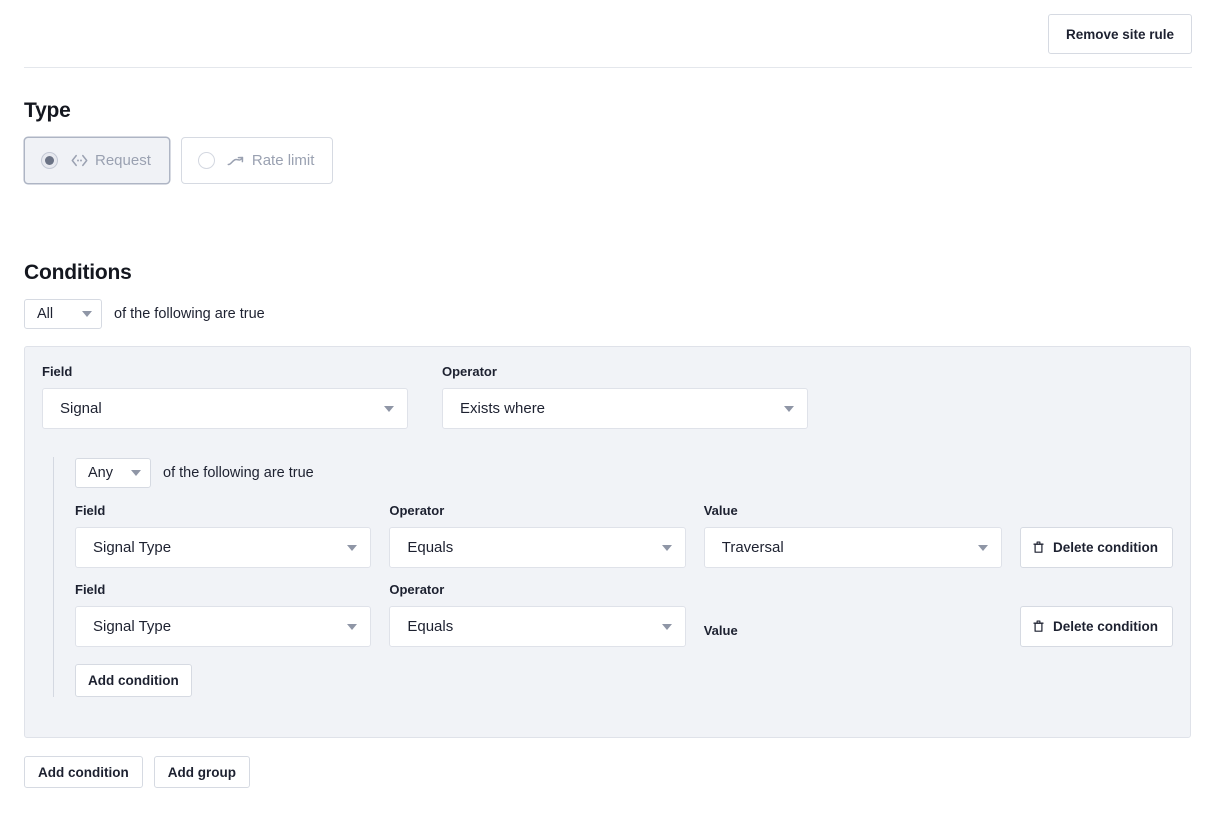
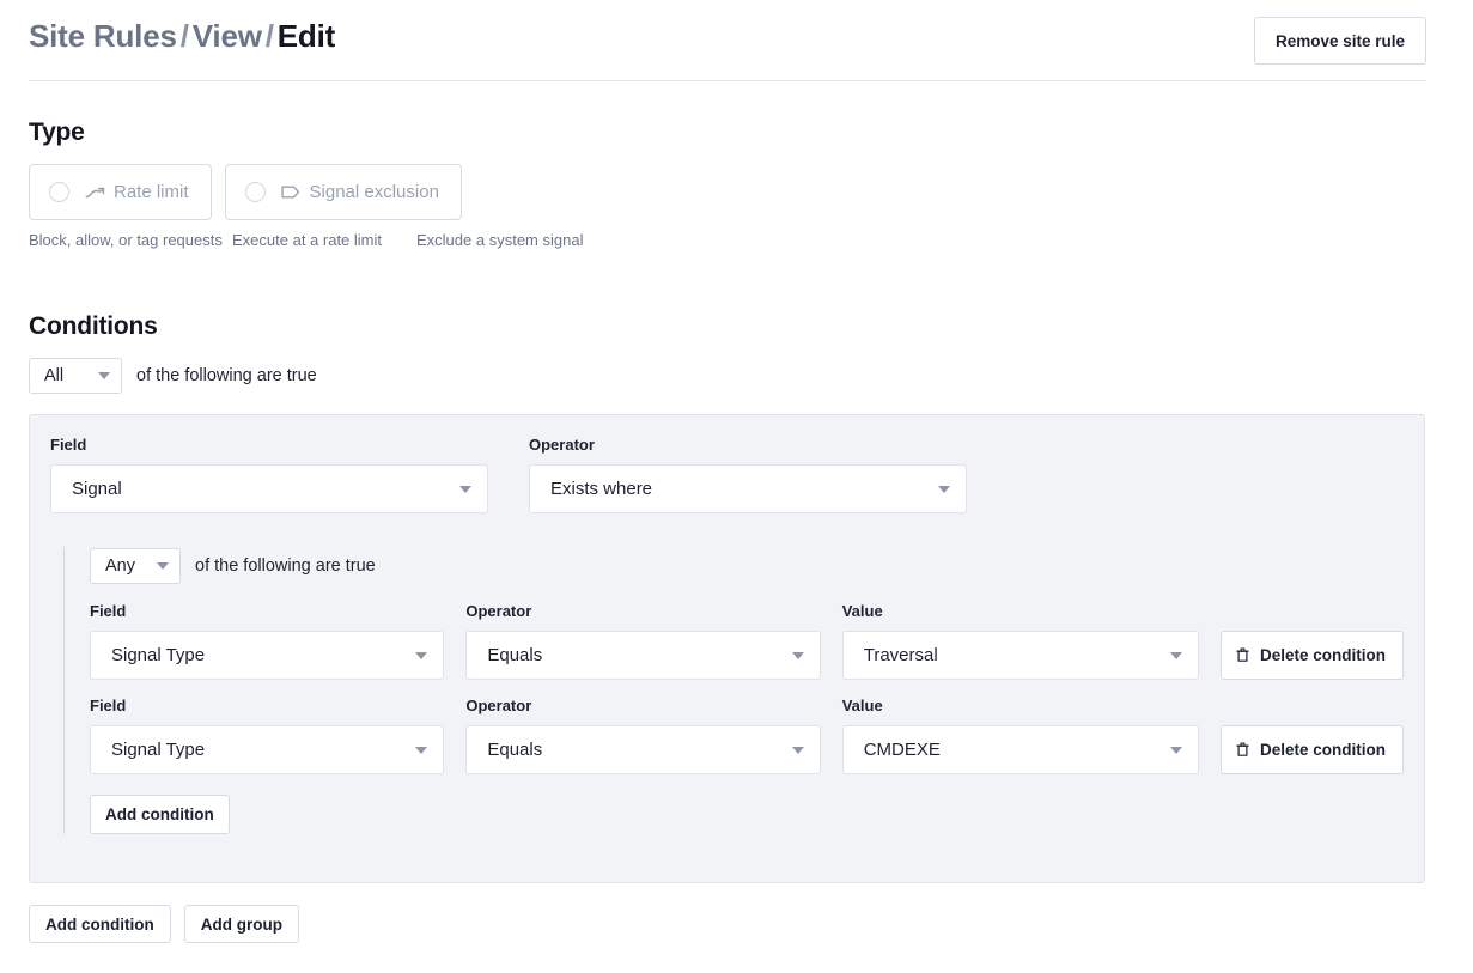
+ Site Rules/View/Edit
  Remove site rule
  Type
- Request
  Rate limit
+ Signal exclusion
+ Block, allow, or tag requests
+ Execute at a rate limit
+ Exclude a system signal
  Conditions
  All
  of the following are true
  Field
  Signal
  Operator
  Exists where
  Any
  of the following are true
  Field
  Signal Type
  Operator
  Equals
  Value
  Traversal
  Delete condition
  Field
  Signal Type
  Operator
  Equals
  Value
+ CMDEXE
  Delete condition
  Add condition
  Add condition
  Add group
